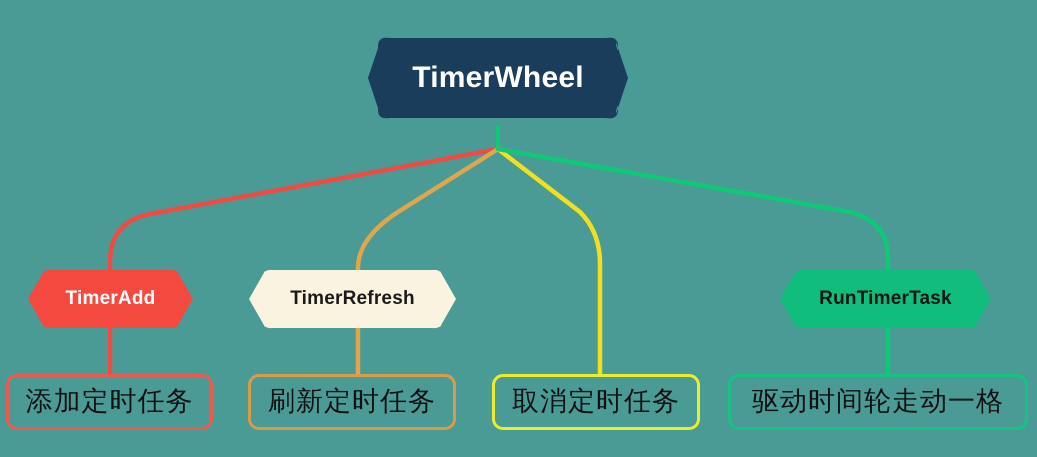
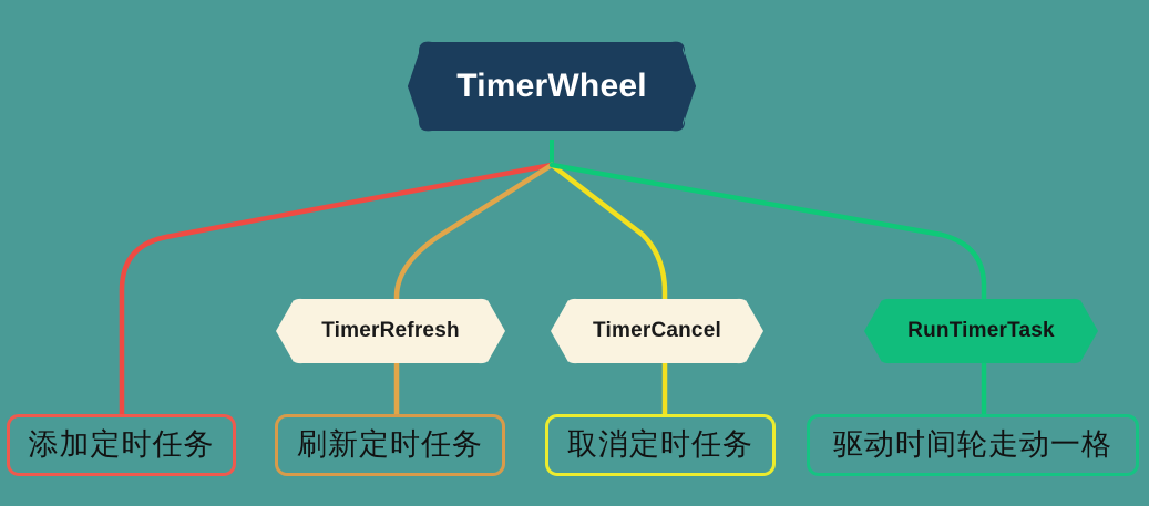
  TimerWheel
- TimerAdd
  TimerRefresh
+ TimerCancel
  RunTimerTask
  添加定时任务
  刷新定时任务
  取消定时任务
  驱动时间轮走动一格
